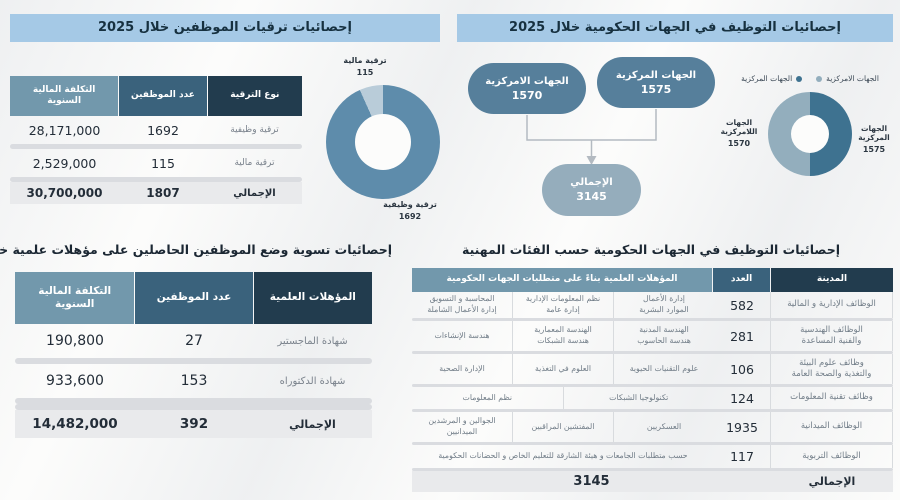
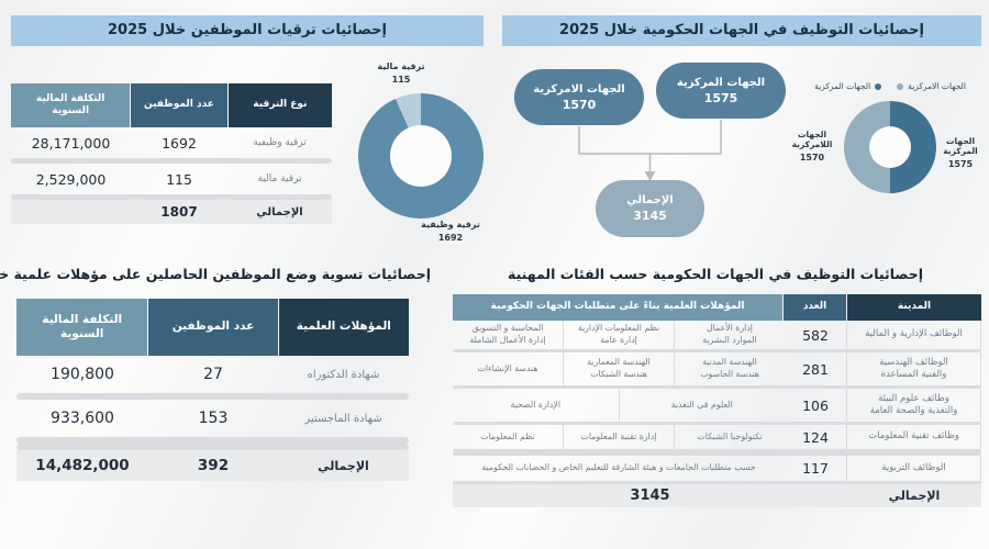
  إحصائيات ترقيات الموظفين خلال 2025
  نوع الترقية
  عدد الموظفين
  التكلفة المالية
  السنوية
  ترقية وظيفية
  1692
  28,171,000
  ترقية مالية
  115
  2,529,000
  الإجمالي
  1807
- 30,700,000
  ترقية مالية
  115
  ترقية وظيفية
  1692
  إحصائيات التوظيف في الجهات الحكومية خلال 2025
  الجهات المركزية
  1575
  الجهات الامركزية
  1570
  الإجمالي
  3145
  الجهات الامركزية
  الجهات المركزية
  الجهات المركزية
  1575
  الجهات اللامركزية
  1570
  إحصائيات تسوية وضع الموظفين الحاصلين على مؤهلات علمية خ
  المؤهلات العلمية
  عدد الموظفين
  التكلفة المالية
  السنوية
- شهادة الماجستير
+ شهادة الدكتوراه
  27
  190,800
- شهادة الدكتوراه
+ شهادة الماجستير
  153
  933,600
  الإجمالي
  392
  14,482,000
  إحصائيات التوظيف في الجهات الحكومية حسب الفئات المهنية
  المدينة
  العدد
  المؤهلات العلمية بناءً على متطلبات الجهات الحكومية
  الوظائف الإدارية و المالية
  582
  إدارة الأعمال
  الموارد البشرية
  نظم المعلومات الإدارية
  إدارة عامة
  المحاسبة و التسويق
  إدارة الأعمال الشاملة
  الوظائف الهندسية
  والفنية المساعدة
  281
  الهندسة المدنية
  هندسة الحاسوب
  الهندسة المعمارية
  هندسة الشبكات
  هندسة الإنشاءات
  وظائف علوم البيئة
  والتغذية والصحة العامة
  106
- علوم التقنيات الحيوية
  العلوم في التغذية
  الإدارة الصحية
  وظائف تقنية المعلومات
  124
  تكنولوجيا الشبكات
+ إدارة تقنية المعلومات
  نظم المعلومات
- الوظائف الميدانية
- 1935
- العسكريين
- المفتشين المراقبين
- الجوالين و المرشدين
- الميدانيين
  الوظائف التربوية
  117
  حسب متطلبات الجامعات و هيئة الشارقة للتعليم الخاص و الحضانات الحكومية
  الإجمالي
  3145
